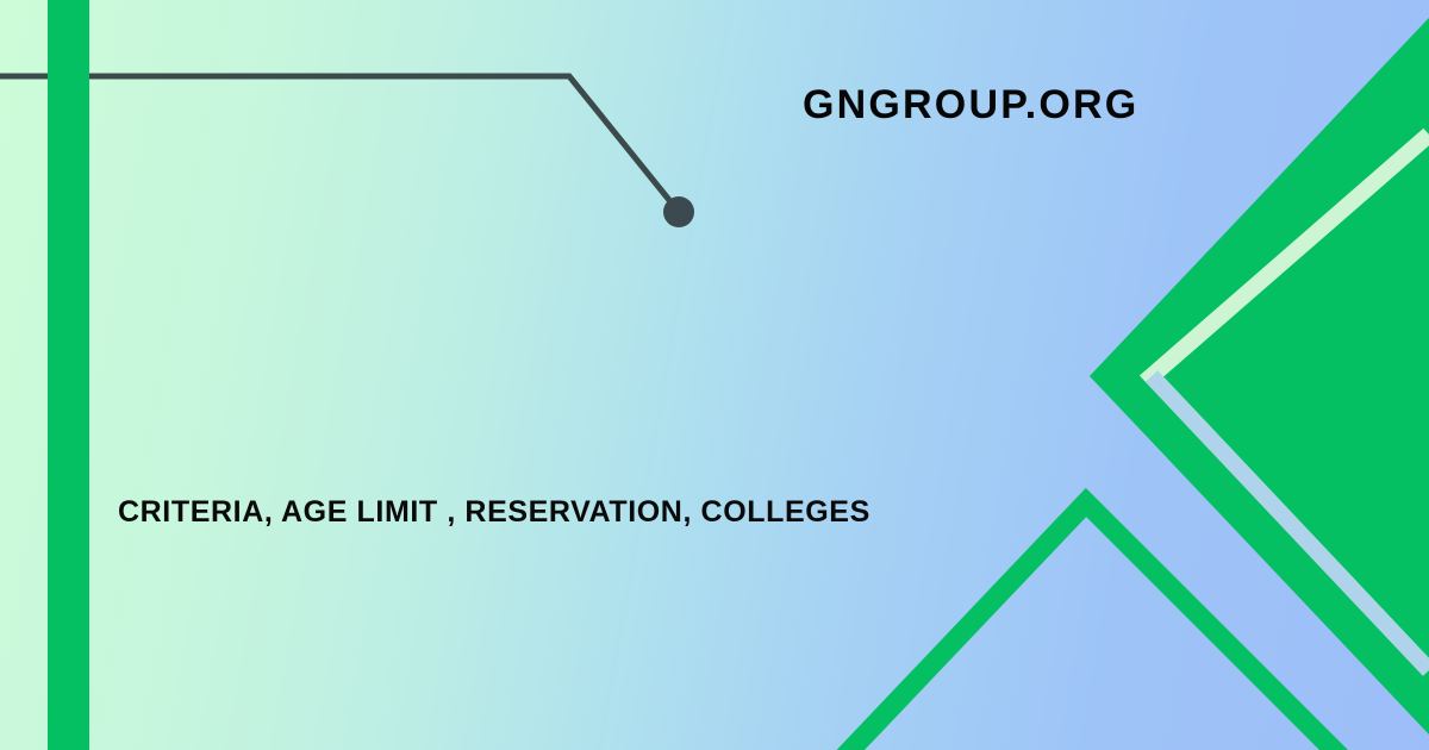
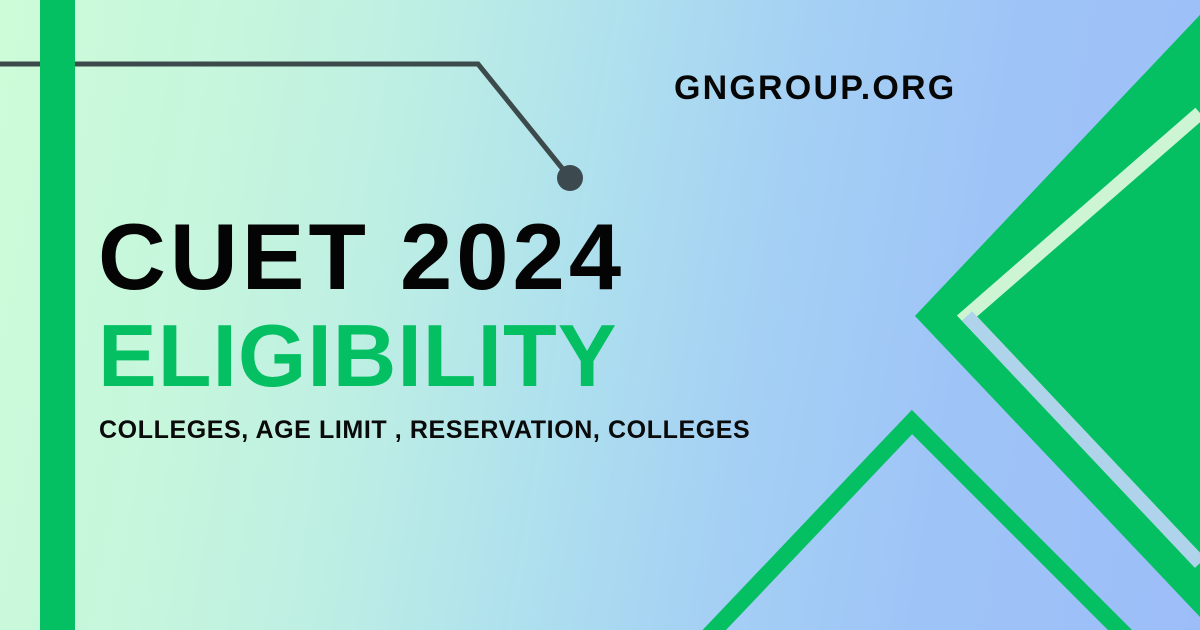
  GNGROUP.ORG
+ CUET 2024
+ ELIGIBILITY
- CRITERIA, AGE LIMIT , RESERVATION, COLLEGES
+ COLLEGES, AGE LIMIT , RESERVATION, COLLEGES
